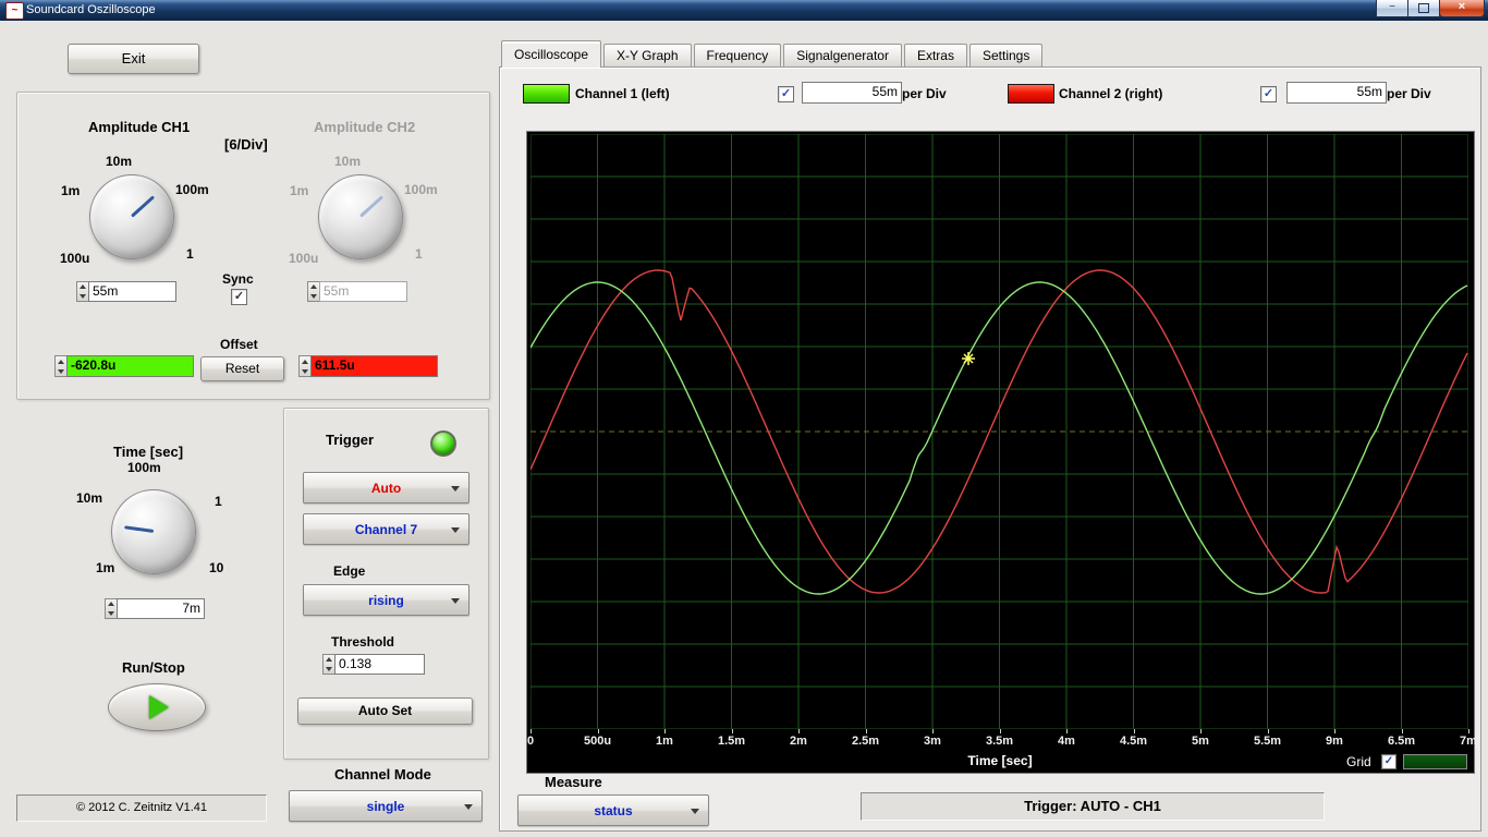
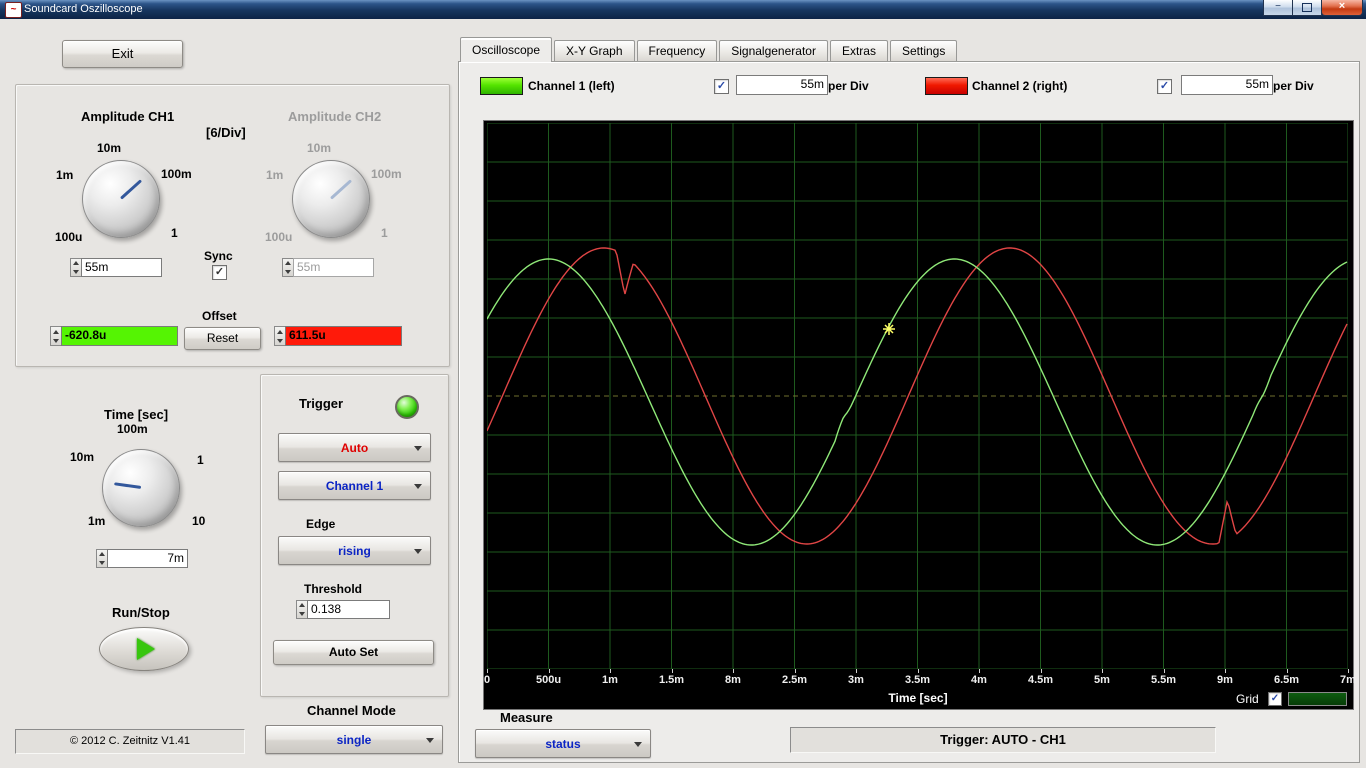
  ~
  Soundcard Oszilloscope
  −
  ×
  Exit
  Amplitude CH1
  [6/Div]
  Amplitude CH2
  1m
  10m
  100m
  100u
  1
  1m
  10m
  100m
  100u
  1
  55m
  Sync
  ✓
  55m
  Offset
  -620.8u
  Reset
  611.5u
  Time [sec]
  10m
  100m
  1
  1m
  10
  7m
  Run/Stop
  © 2012 C. Zeitnitz V1.41
  Trigger
  Auto
- Channel 7
+ Channel 1
  Edge
  rising
  Threshold
  0.138
  Auto Set
  Channel Mode
  single
  Oscilloscope
  X-Y Graph
  Frequency
  Signalgenerator
  Extras
  Settings
  Channel 1 (left)
  ✓
  55m
  per Div
  Channel 2 (right)
  ✓
  55m
  per Div
  0
  500u
  1m
  1.5m
- 2m
+ 8m
  2.5m
  3m
  3.5m
  4m
  4.5m
  5m
  5.5m
  9m
  6.5m
  7m
  Time [sec]
  Grid
  ✓
  Measure
  status
  Trigger: AUTO - CH1
